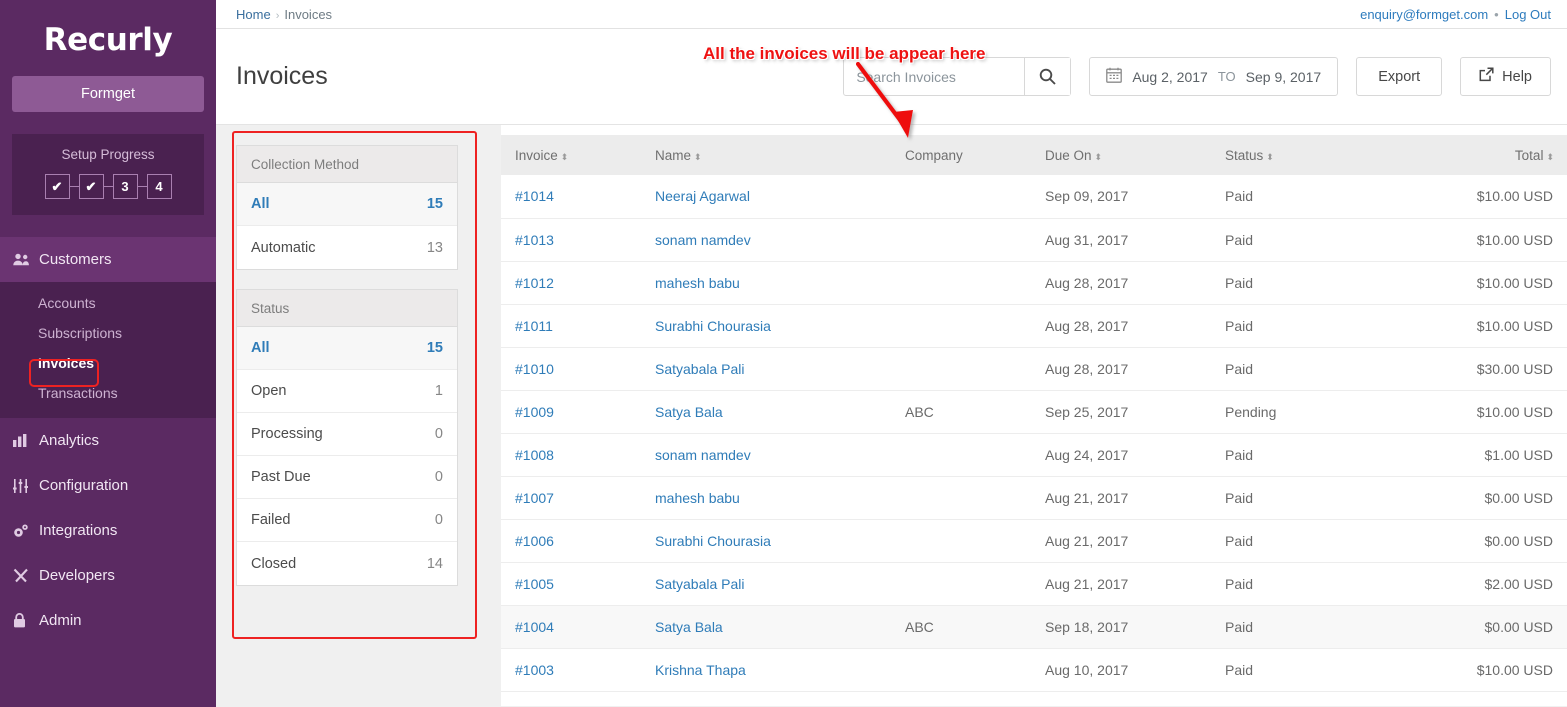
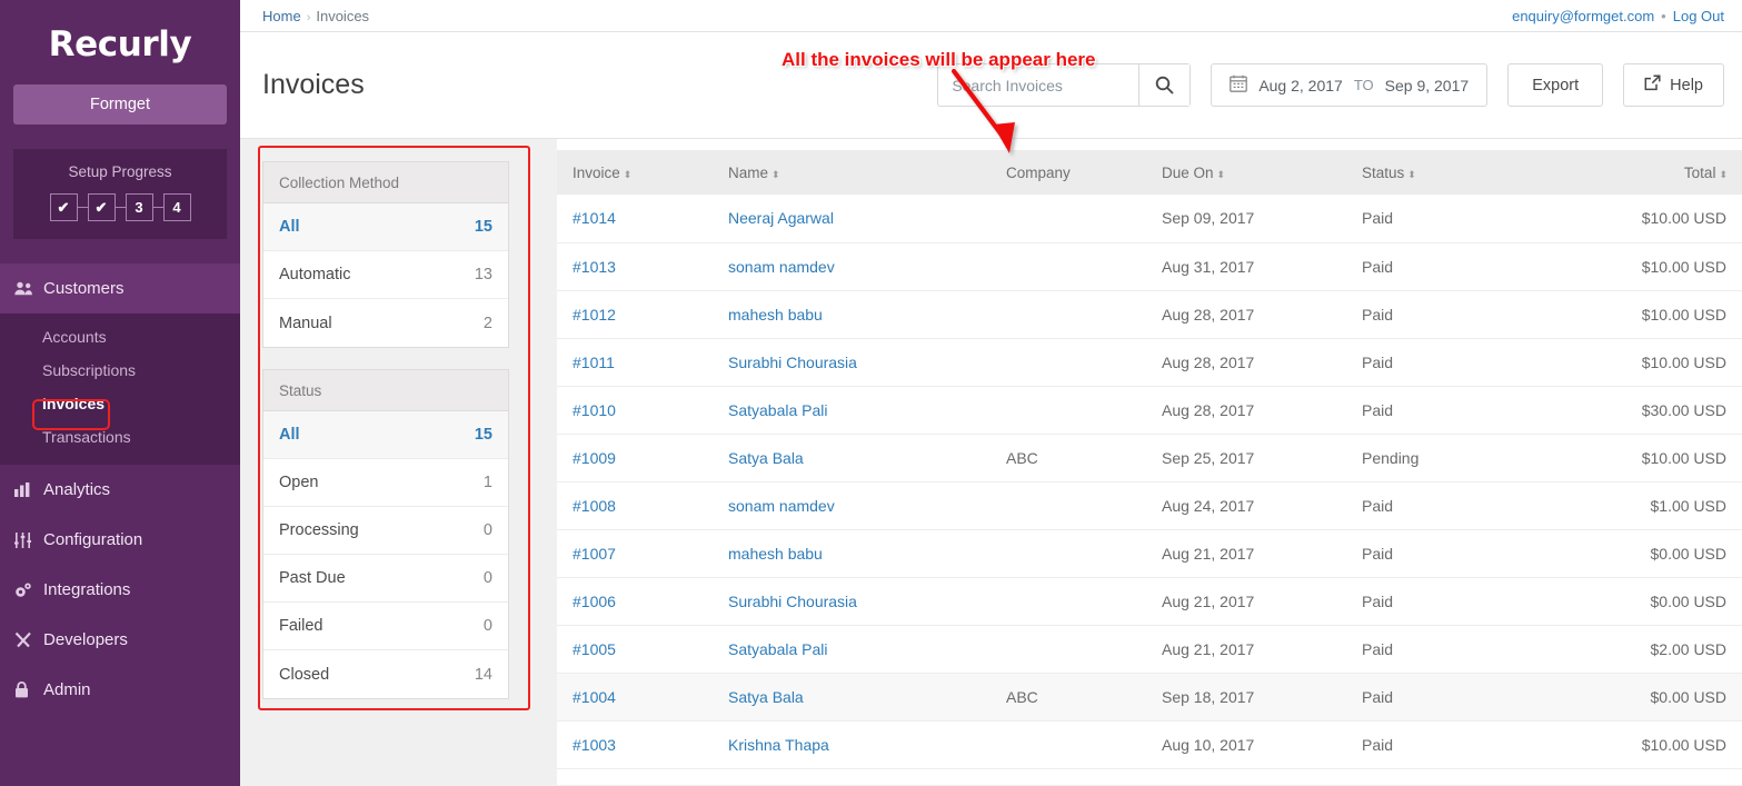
  Recurly
  Formget
  Setup Progress
  ✔
  ✔
  3
  4
  Customers
  Accounts
  Subscriptions
  Invoices
  Transactions
  Analytics
  Configuration
  Integrations
  Developers
  Admin
  Home › Invoices
  enquiry@formget.com • Log Out
  Invoices
  Sarch Invoices
  Aug 2, 2017
  TO
  Sep 9, 2017
  Export
  Help
  Collection Method
  All
  15
  Automatic
  13
+ Manual
+ 2
  Status
  All
  15
  Open
  1
  Processing
  0
  Past Due
  0
  Failed
  0
  Closed
  14
  Invoice ⬍	Name ⬍	Company	Due On ⬍	Status ⬍	Total ⬍
  #1014	Neeraj Agarwal		Sep 09, 2017	Paid	$10.00 USD
  #1013	sonam namdev		Aug 31, 2017	Paid	$10.00 USD
  #1012	mahesh babu		Aug 28, 2017	Paid	$10.00 USD
  #1011	Surabhi Chourasia		Aug 28, 2017	Paid	$10.00 USD
  #1010	Satyabala Pali		Aug 28, 2017	Paid	$30.00 USD
  #1009	Satya Bala	ABC	Sep 25, 2017	Pending	$10.00 USD
  #1008	sonam namdev		Aug 24, 2017	Paid	$1.00 USD
  #1007	mahesh babu		Aug 21, 2017	Paid	$0.00 USD
  #1006	Surabhi Chourasia		Aug 21, 2017	Paid	$0.00 USD
  #1005	Satyabala Pali		Aug 21, 2017	Paid	$2.00 USD
  #1004	Satya Bala	ABC	Sep 18, 2017	Paid	$0.00 USD
  #1003	Krishna Thapa		Aug 10, 2017	Paid	$10.00 USD
  All the invoices will be appear here
